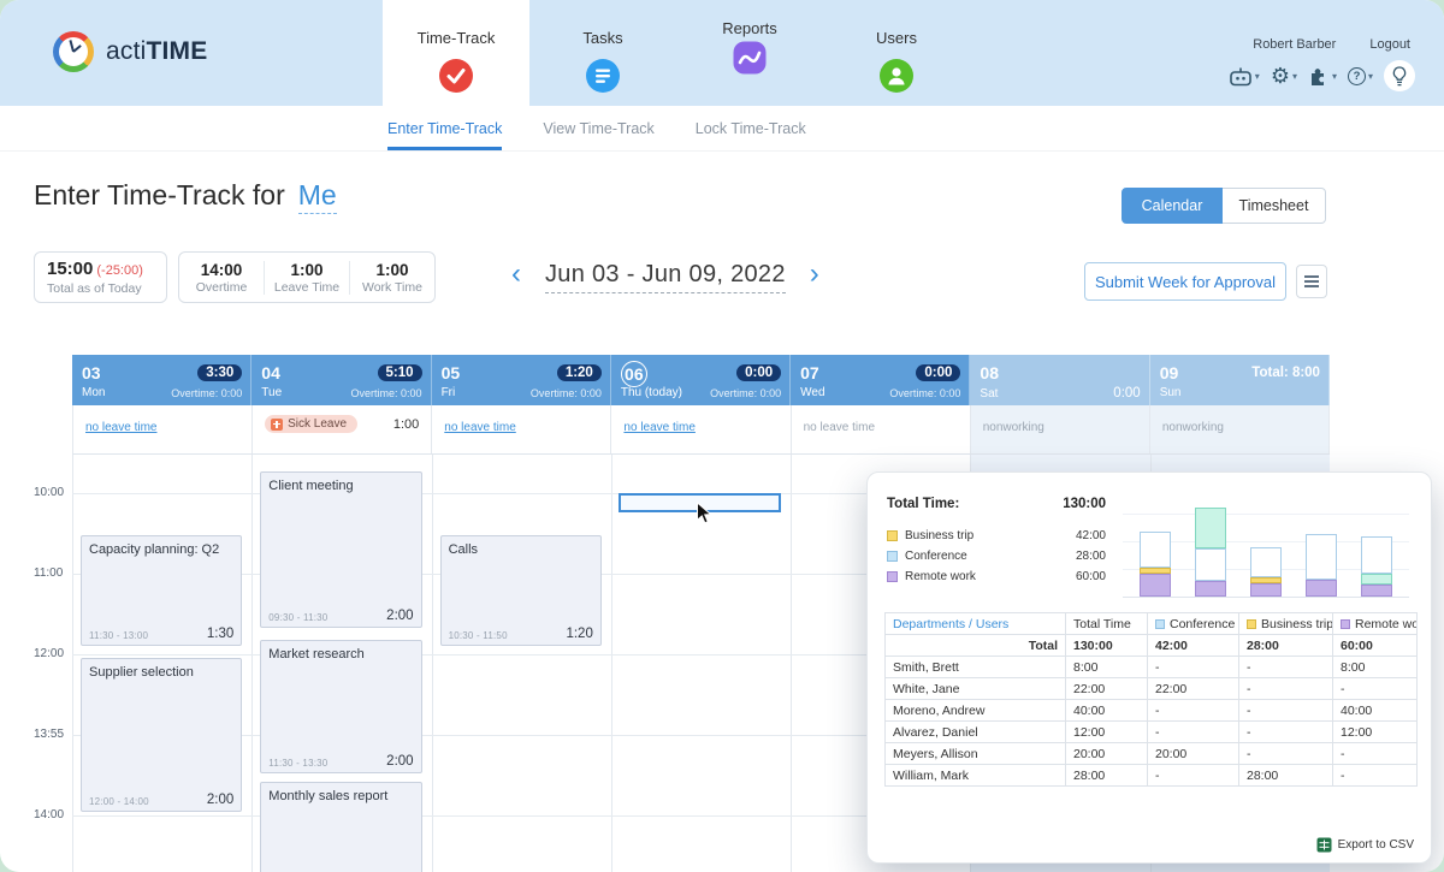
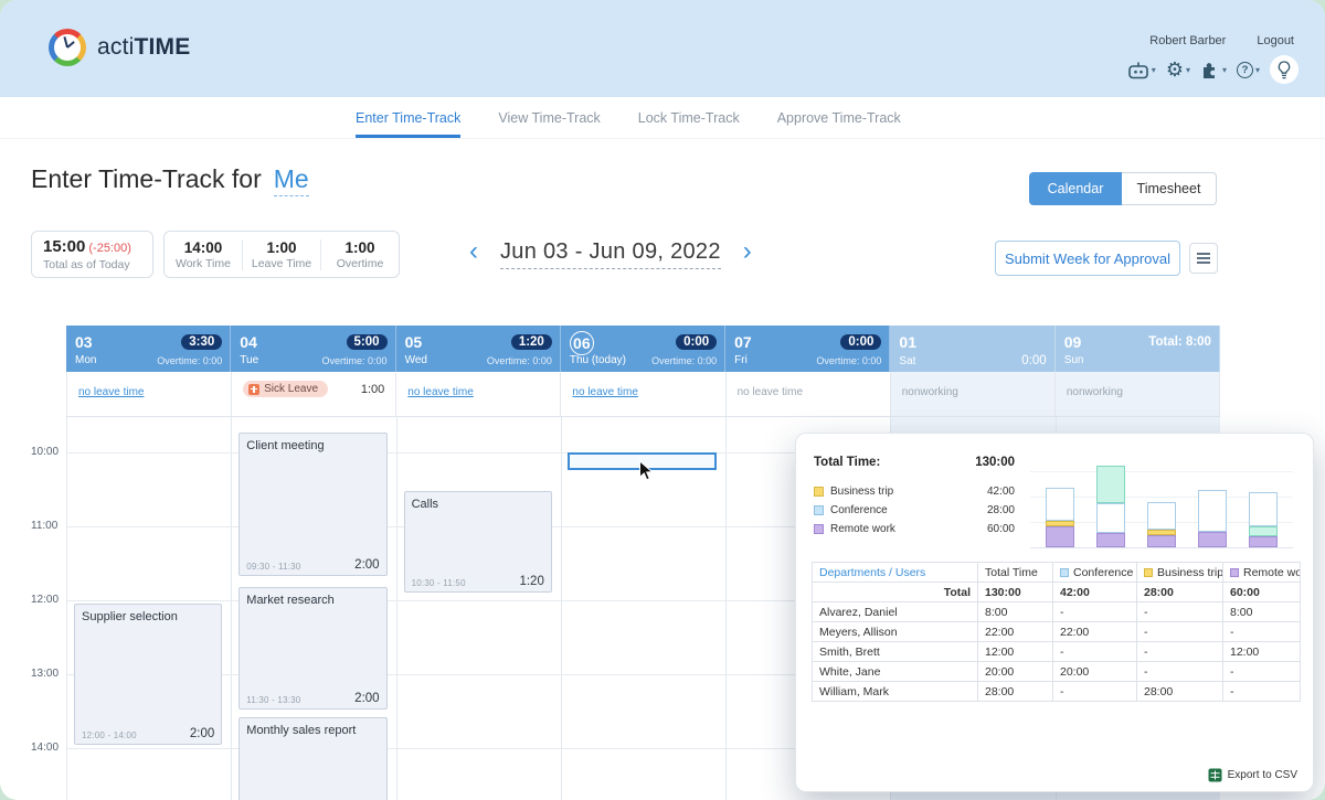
  actiTIME
- Time-Track
- Tasks
- Reports
- Users
  Robert Barber
  Logout
  ▾
  ⚙
  ▾
  ▾
  ?
  ▾
  Enter Time-Track
  View Time-Track
  Lock Time-Track
+ Approve Time-Track
  Enter Time-Track for
  Me
  Calendar
  Timesheet
  15:00 (-25:00)
  Total as of Today
  14:00
- Overtime
+ Work Time
  1:00
  Leave Time
  1:00
- Work Time
+ Overtime
  ‹
  Jun 03 - Jun 09, 2022
  ›
  Submit Week for Approval
  10:00
  11:00
  12:00
- 13:55
+ 13:00
  14:00
  03
  3:30
  Mon
  Overtime: 0:00
  04
- 5:10
+ 5:00
  Tue
  Overtime: 0:00
  05
  1:20
- Fri
+ Wed
  Overtime: 0:00
  06
  0:00
  Thu (today)
  Overtime: 0:00
  07
  0:00
- Wed
+ Fri
  Overtime: 0:00
- 08
+ 01
  Sat
  0:00
  09
  Total: 8:00
  Sun
  no leave time
  Sick Leave
  1:00
  no leave time
  no leave time
  no leave time
  nonworking
  nonworking
- Capacity planning: Q2
- 11:30 - 13:00
- 1:30
  Supplier selection
  12:00 - 14:00
  2:00
  Client meeting
  09:30 - 11:30
  2:00
  Market research
  11:30 - 13:30
  2:00
  Monthly sales report
  Calls
  10:30 - 11:50
  1:20
  Total Time:
  130:00
  Business trip
  42:00
  Conference
  28:00
  Remote work
  60:00
  Departments / Users	Total Time	Conference	Business trip	Remote wo
  Total	130:00	42:00	28:00	60:00
- Smith, Brett	8:00	-	-	8:00
+ Alvarez, Daniel	8:00	-	-	8:00
- White, Jane	22:00	22:00	-	-
+ Meyers, Allison	22:00	22:00	-	-
- Moreno, Andrew	40:00	-	-	40:00
- Alvarez, Daniel	12:00	-	-	12:00
+ Smith, Brett	12:00	-	-	12:00
- Meyers, Allison	20:00	20:00	-	-
+ White, Jane	20:00	20:00	-	-
  William, Mark	28:00	-	28:00	-
  Export to CSV
